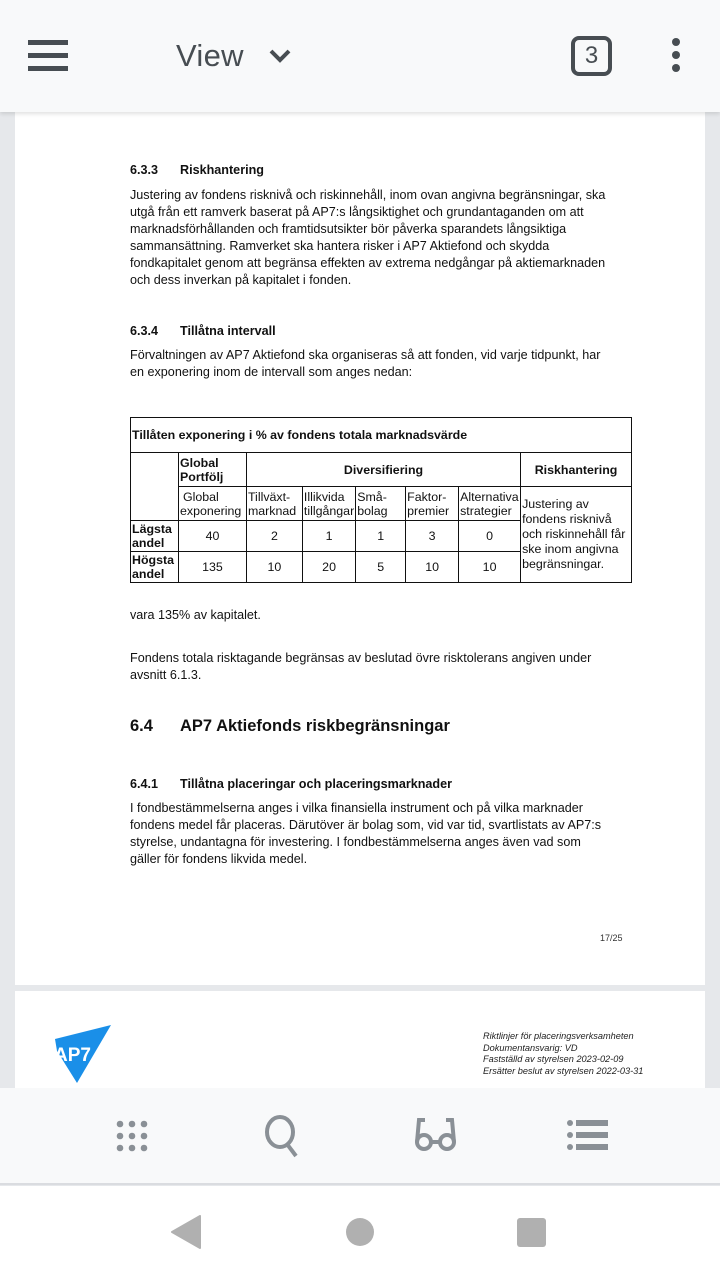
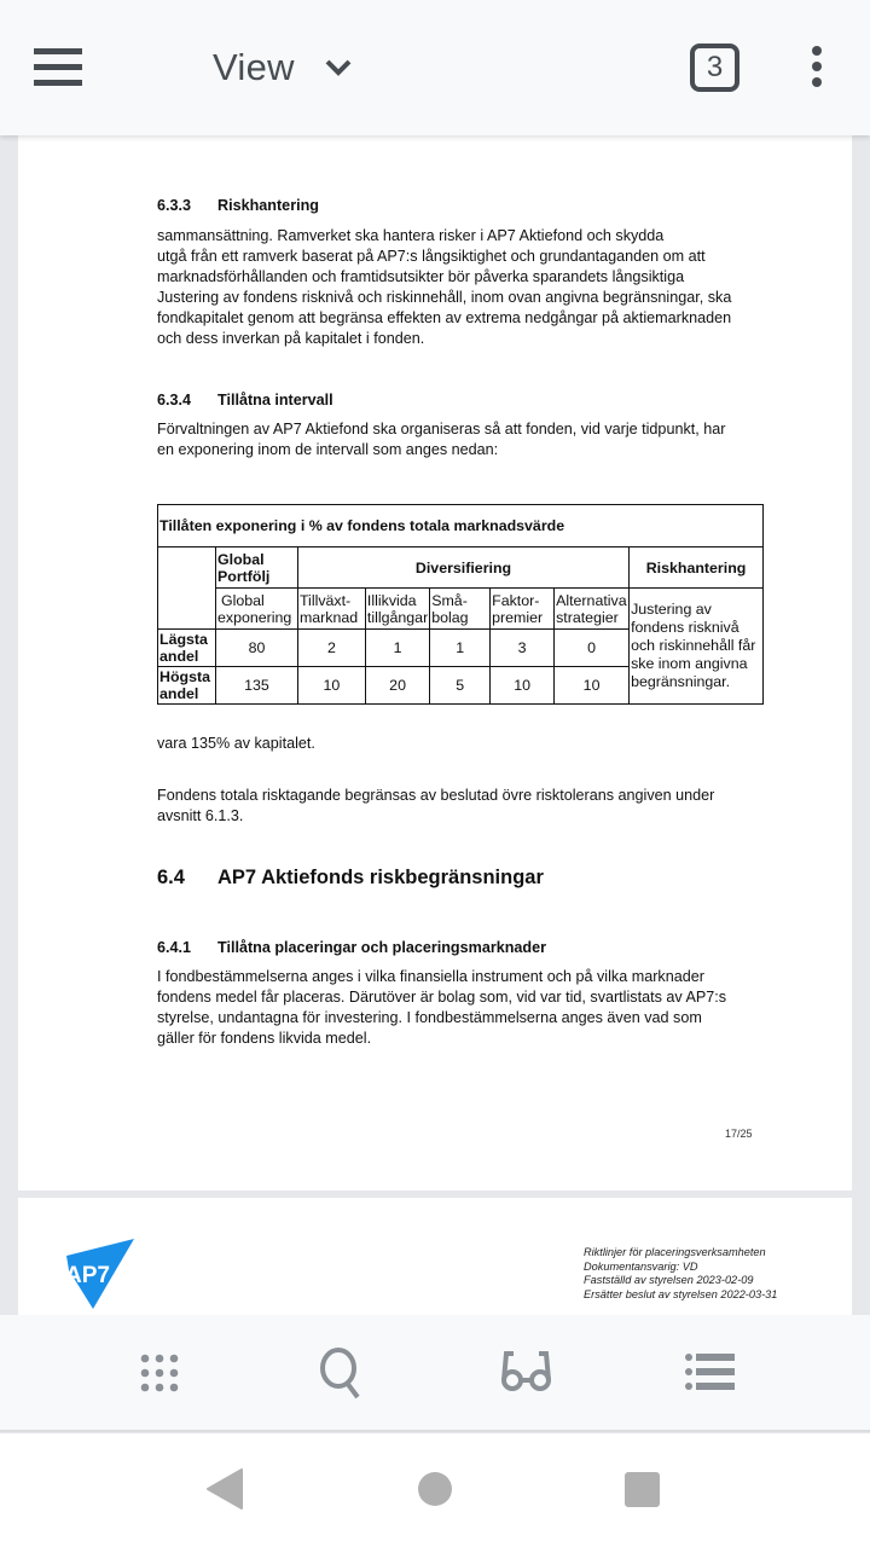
  View
  3
  6.3.3 Riskhantering
- Justering av fondens risknivå och riskinnehåll, inom ovan angivna begränsningar, ska
+ sammansättning. Ramverket ska hantera risker i AP7 Aktiefond och skydda
  utgå från ett ramverk baserat på AP7:s långsiktighet och grundantaganden om att
  marknadsförhållanden och framtidsutsikter bör påverka sparandets långsiktiga
- sammansättning. Ramverket ska hantera risker i AP7 Aktiefond och skydda
+ Justering av fondens risknivå och riskinnehåll, inom ovan angivna begränsningar, ska
  fondkapitalet genom att begränsa effekten av extrema nedgångar på aktiemarknaden
  och dess inverkan på kapitalet i fonden.
  6.3.4 Tillåtna intervall
  Förvaltningen av AP7 Aktiefond ska organiseras så att fonden, vid varje tidpunkt, har
  en exponering inom de intervall som anges nedan:
  Tillåten exponering i % av fondens totala marknadsvärde
  	Global Portfölj	Diversifiering	Riskhantering
  Globalexponering	Tillväxt-marknad	Illikvidatillgångar	Små-bolag	Faktor-premier	Alternativastrategier	Justering av fondens risknivå och riskinnehåll får ske inom angivna begränsningar.
- Lägstaandel	40	2	1	1	3	0
+ Lägstaandel	80	2	1	1	3	0
  Högstaandel	135	10	20	5	10	10
  vara 135% av kapitalet.
  Fondens totala risktagande begränsas av beslutad övre risktolerans angiven under
  avsnitt 6.1.3.
  6.4 AP7 Aktiefonds riskbegränsningar
  6.4.1 Tillåtna placeringar och placeringsmarknader
  I fondbestämmelserna anges i vilka finansiella instrument och på vilka marknader
  fondens medel får placeras. Därutöver är bolag som, vid var tid, svartlistats av AP7:s
  styrelse, undantagna för investering. I fondbestämmelserna anges även vad som
  gäller för fondens likvida medel.
  17/25
  AP7
  Riktlinjer för placeringsverksamheten
  Dokumentansvarig: VD
  Fastställd av styrelsen 2023-02-09
  Ersätter beslut av styrelsen 2022-03-31
